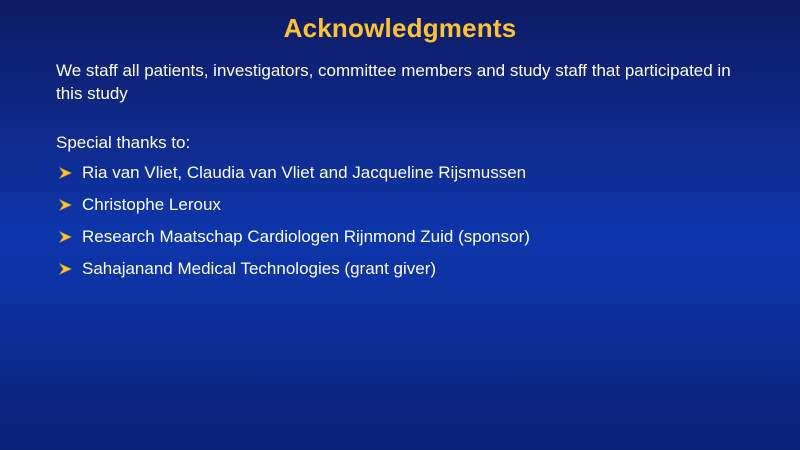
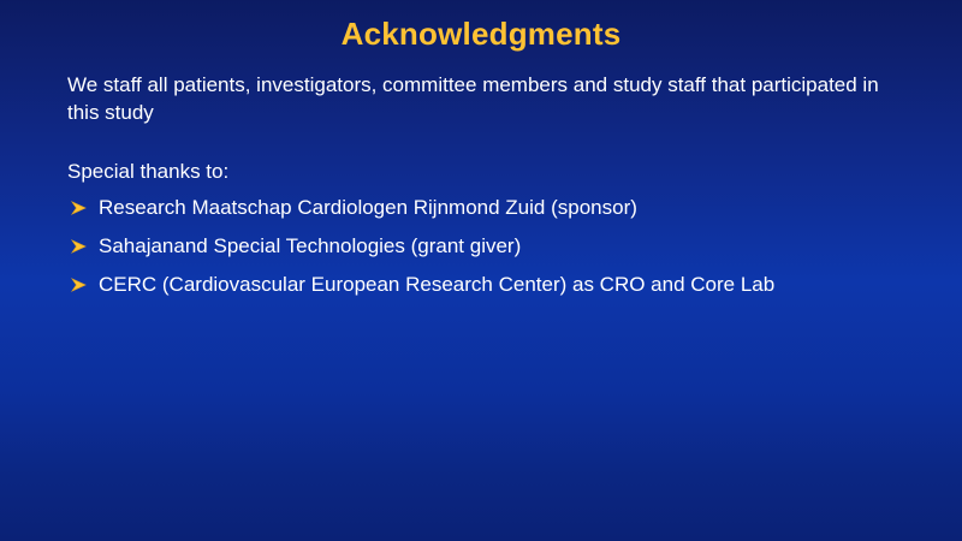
  Acknowledgments
  We staff all patients, investigators, committee members and study staff that participated in this study
  Special thanks to:
- Ria van Vliet, Claudia van Vliet and Jacqueline Rijsmussen
- Christophe Leroux
  Research Maatschap Cardiologen Rijnmond Zuid (sponsor)
- Sahajanand Medical Technologies (grant giver)
+ Sahajanand Special Technologies (grant giver)
+ CERC (Cardiovascular European Research Center) as CRO and Core Lab
